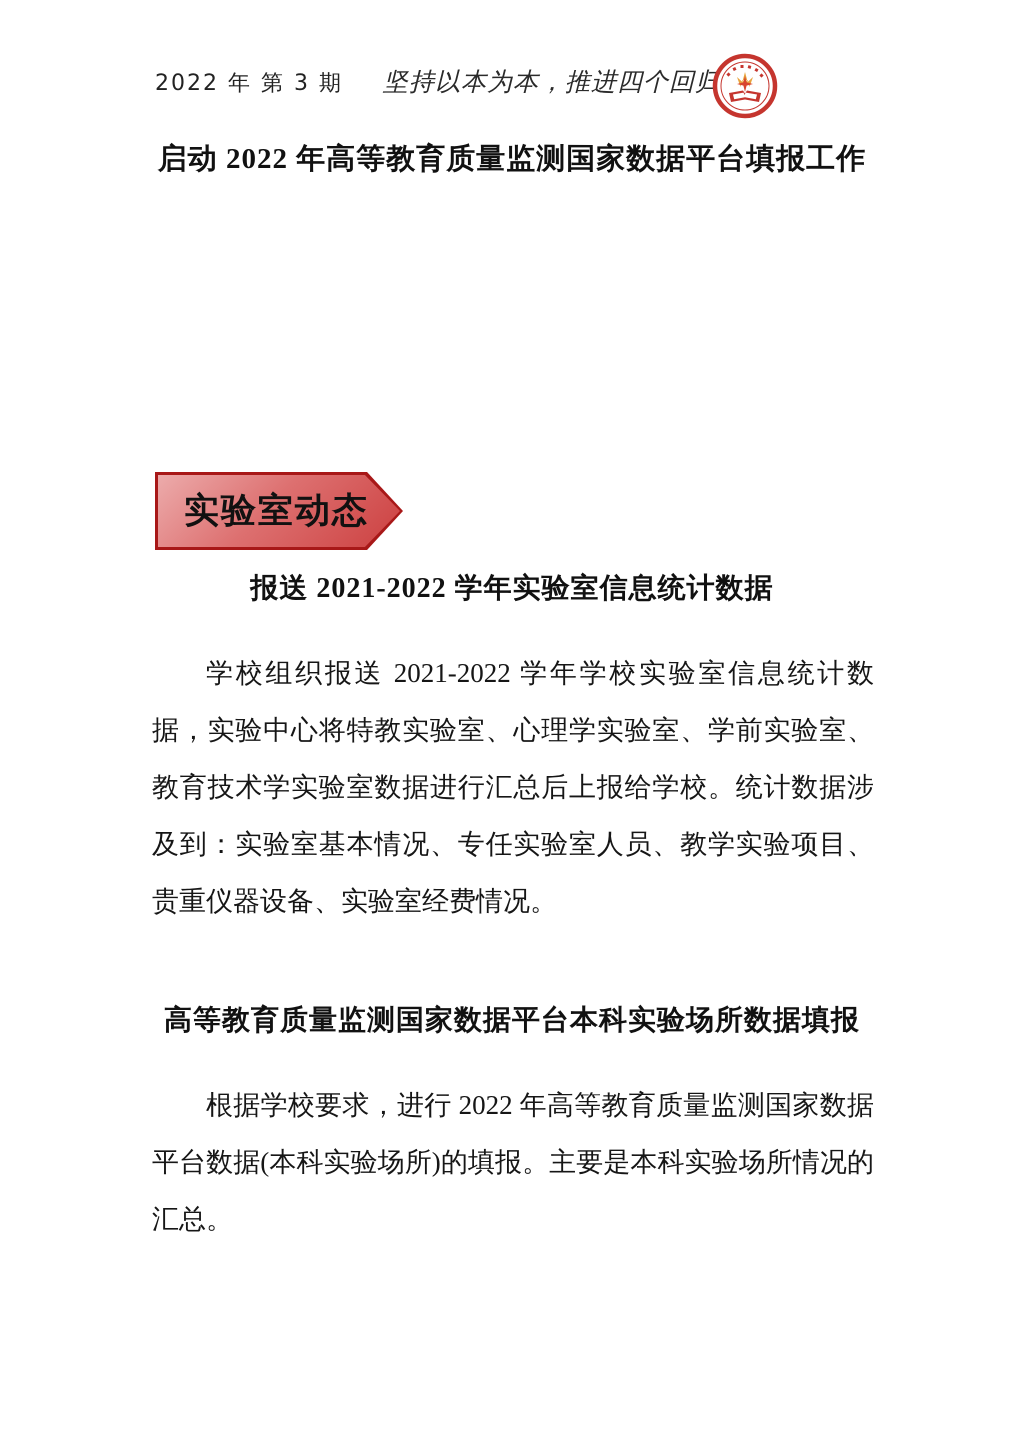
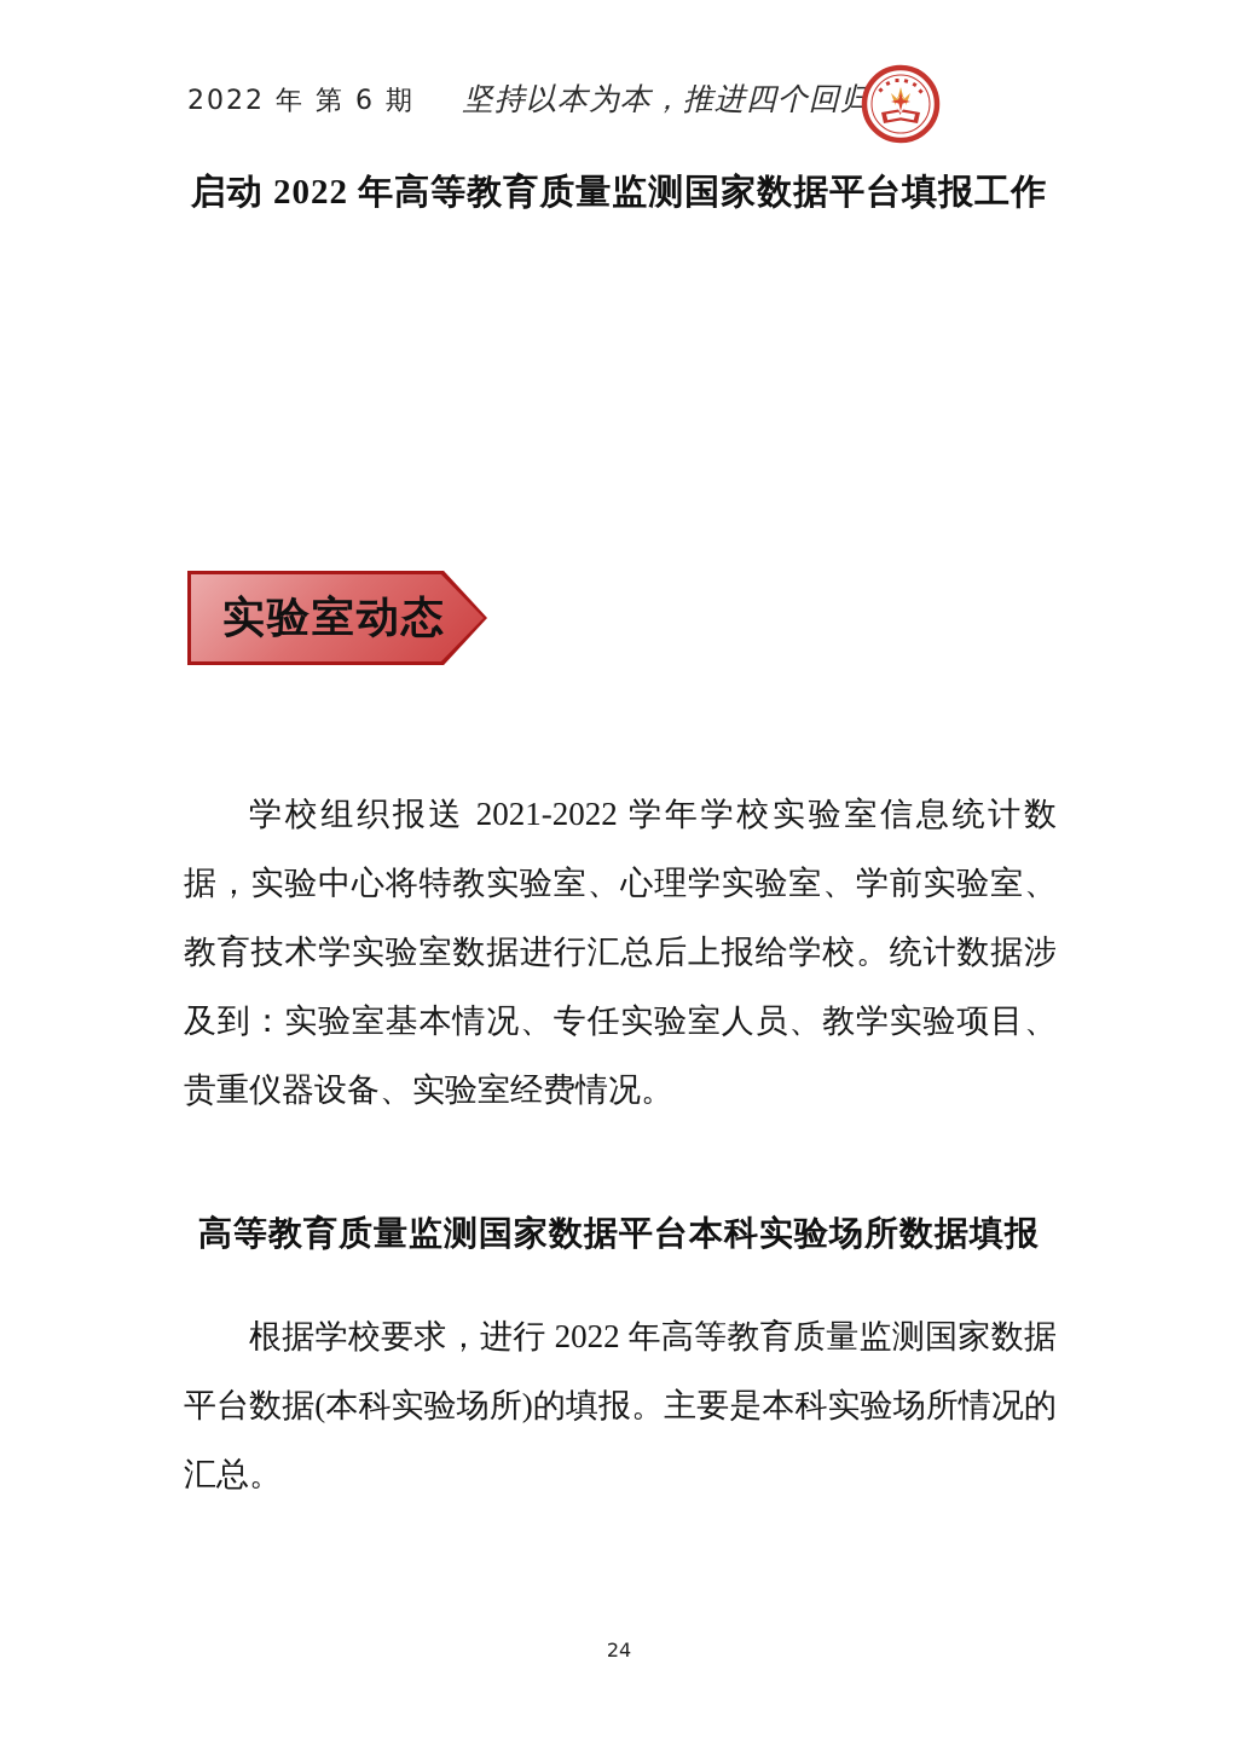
- 2022 年 第 3 期
+ 2022 年 第 6 期
  坚持以本为本，推进四个回归
  启动 2022 年高等教育质量监测国家数据平台填报工作
  实验室动态
- 报送 2021-2022 学年实验室信息统计数据
  学校组织报送 2021-2022 学年学校实验室信息统计数据，实验中心将特教实验室、心理学实验室、学前实验室、教育技术学实验室数据进行汇总后上报给学校。统计数据涉及到：实验室基本情况、专任实验室人员、教学实验项目、贵重仪器设备、实验室经费情况。
  高等教育质量监测国家数据平台本科实验场所数据填报
  根据学校要求，进行 2022 年高等教育质量监测国家数据平台数据(本科实验场所)的填报。主要是本科实验场所情况的汇总。
+ 24
